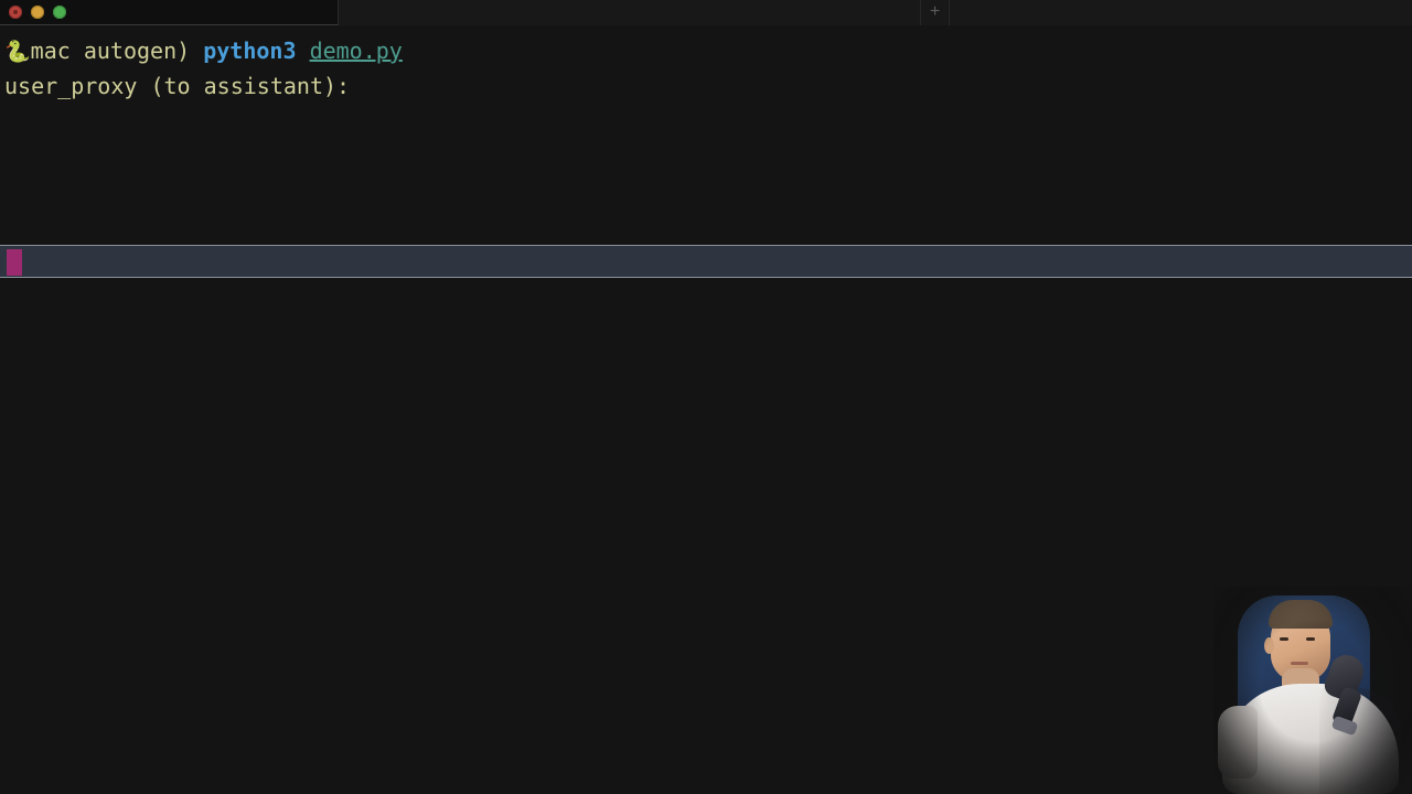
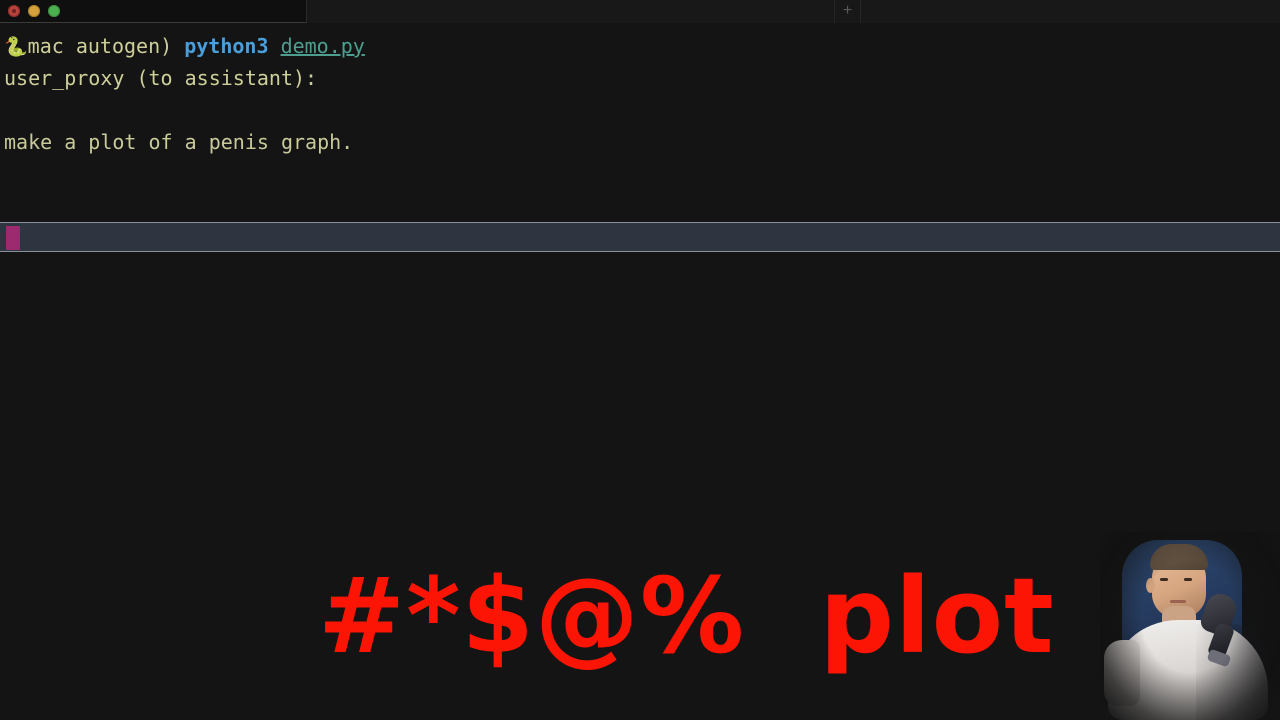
  +
  🐍mac autogen) python3 demo.py
  user_proxy (to assistant):
+ make a plot of a penis graph.
+ #*$@% plot
